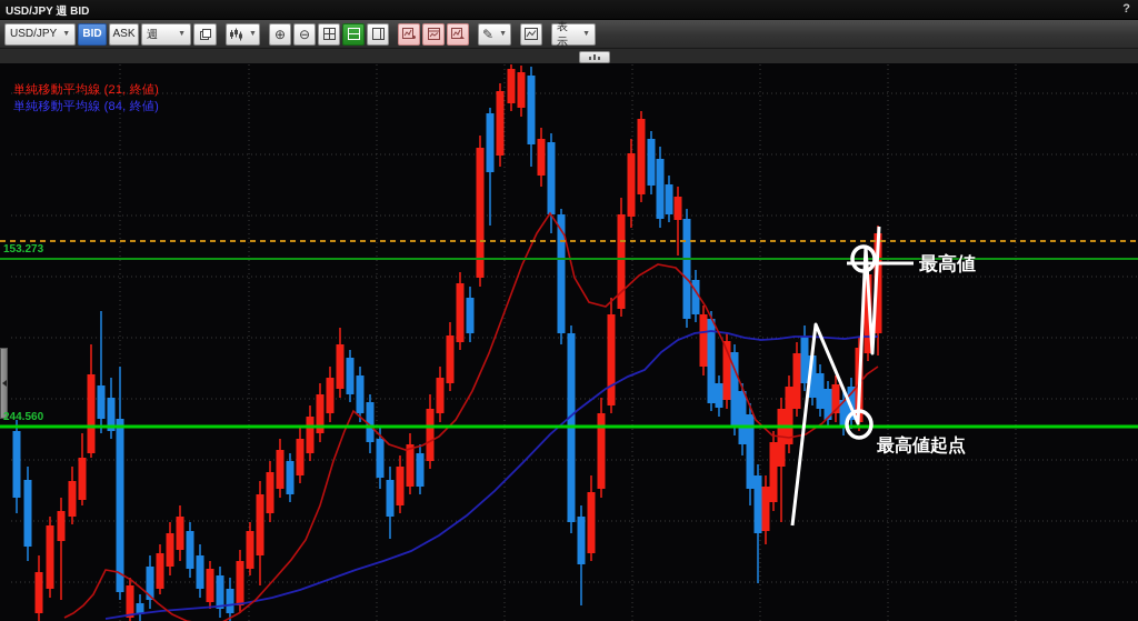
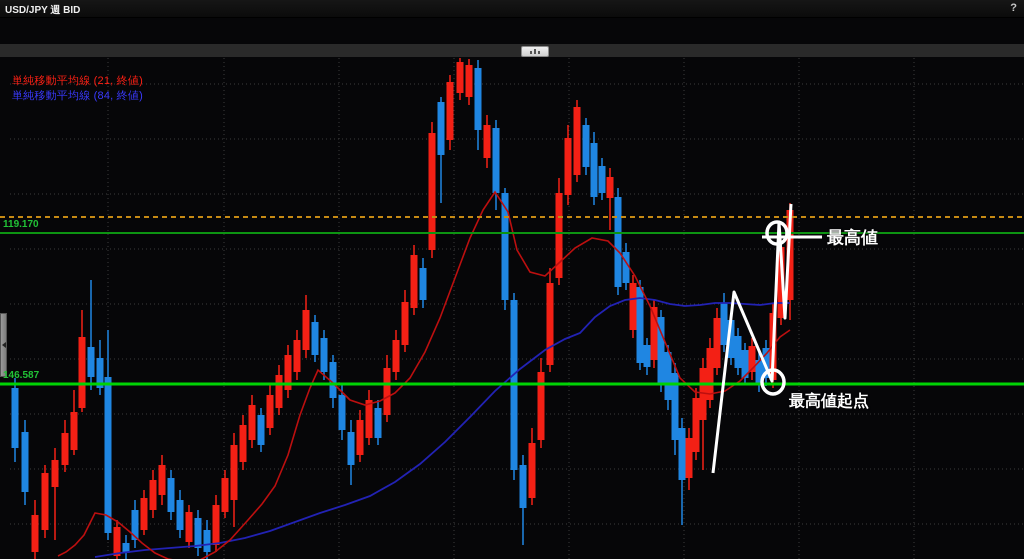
  USD/JPY 週 BID
  ?
- USD/JPY
- BID
- ASK
- 週
- ⊕
- ⊖
- ✎
- 表示
  単純移動平均線 (21, 終値)
  単純移動平均線 (84, 終値)
- 153.273
+ 119.170
- 244.560
+ 146.587
  最高値
  最高値起点
